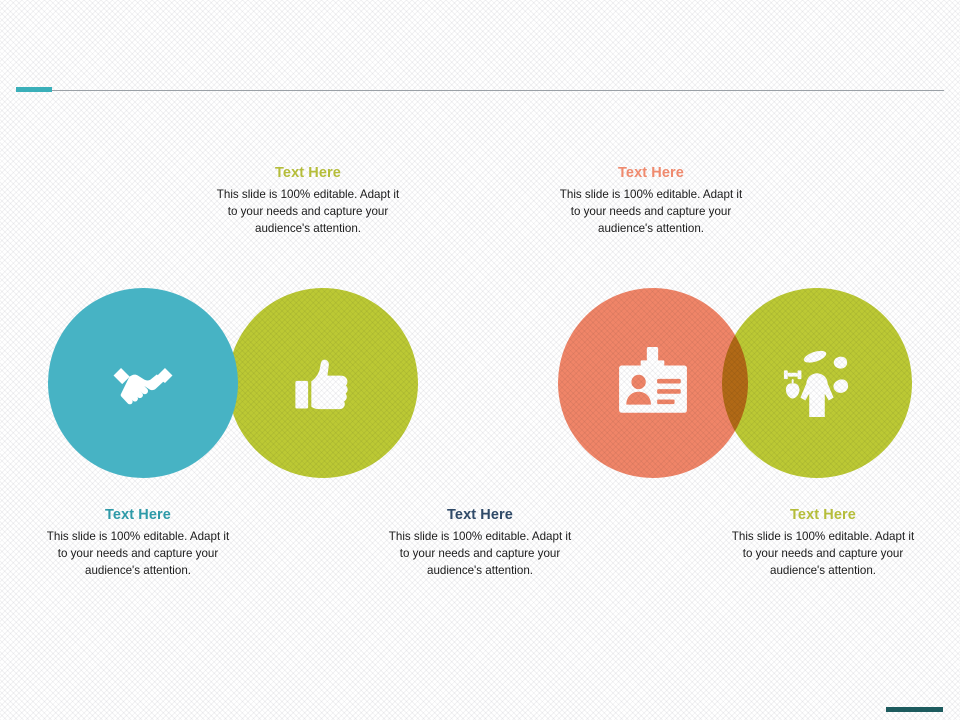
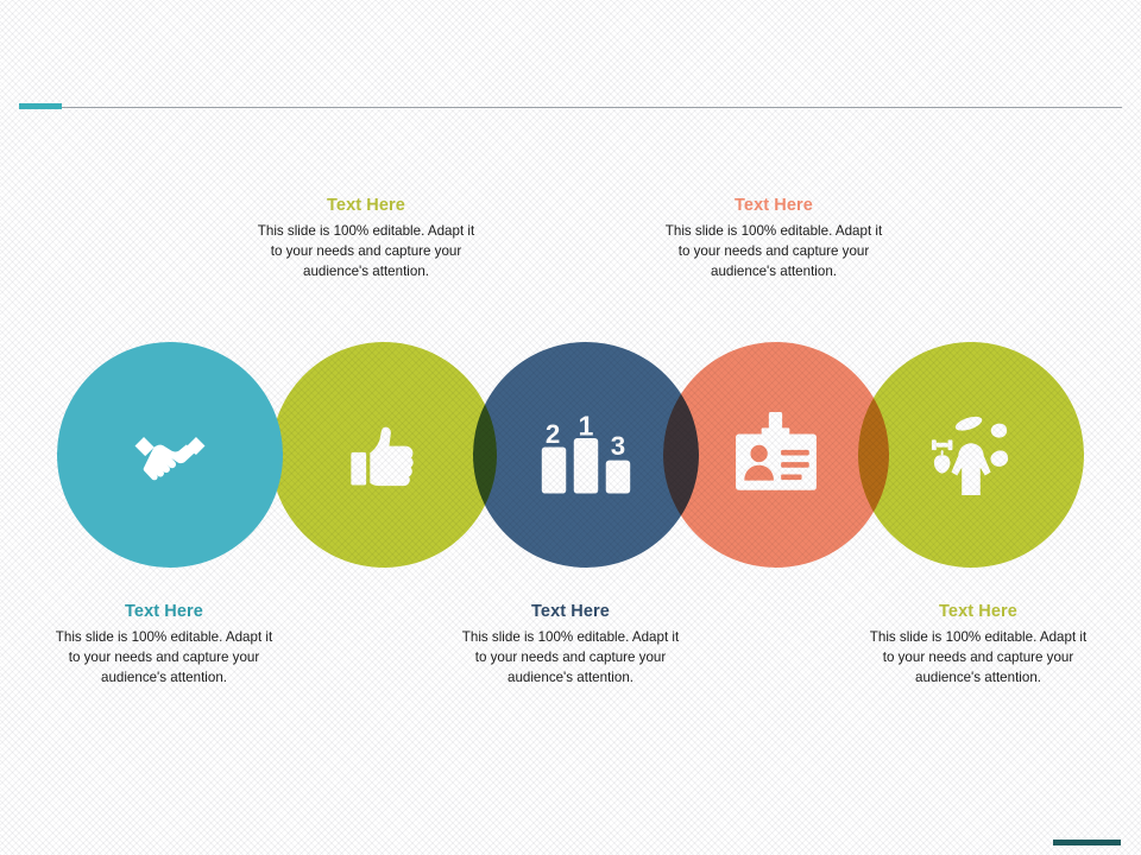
  Text Here
  This slide is 100% editable. Adapt it to your needs and capture your audience's attention.
  Text Here
  This slide is 100% editable. Adapt it to your needs and capture your audience's attention.
+ 2
+ 1
+ 3
  Text Here
  This slide is 100% editable. Adapt it to your needs and capture your audience's attention.
  Text Here
  This slide is 100% editable. Adapt it to your needs and capture your audience's attention.
  Text Here
  This slide is 100% editable. Adapt it to your needs and capture your audience's attention.
